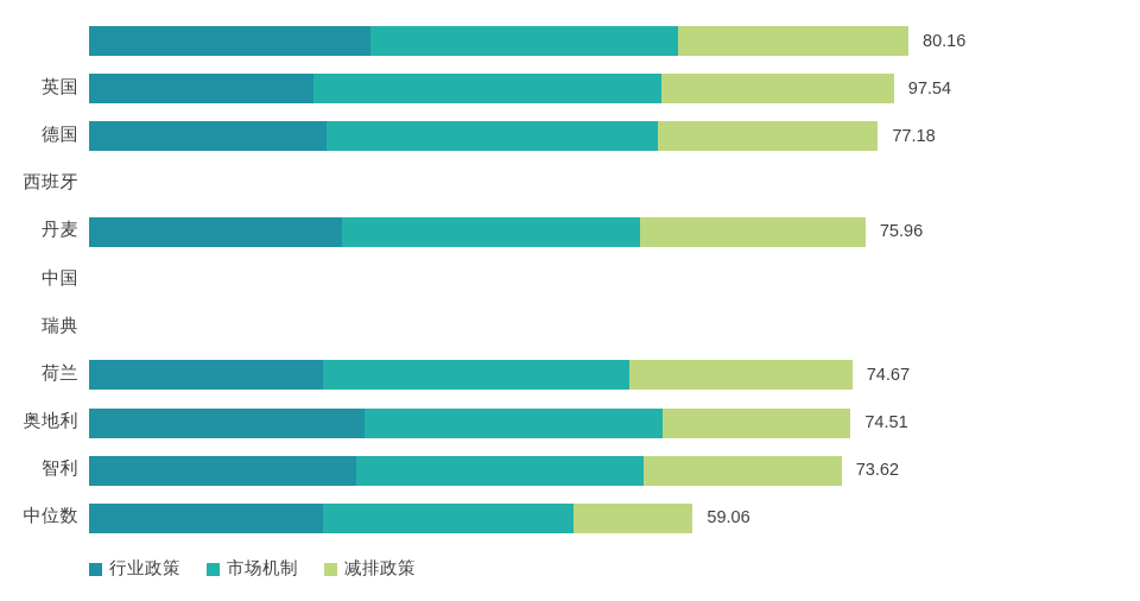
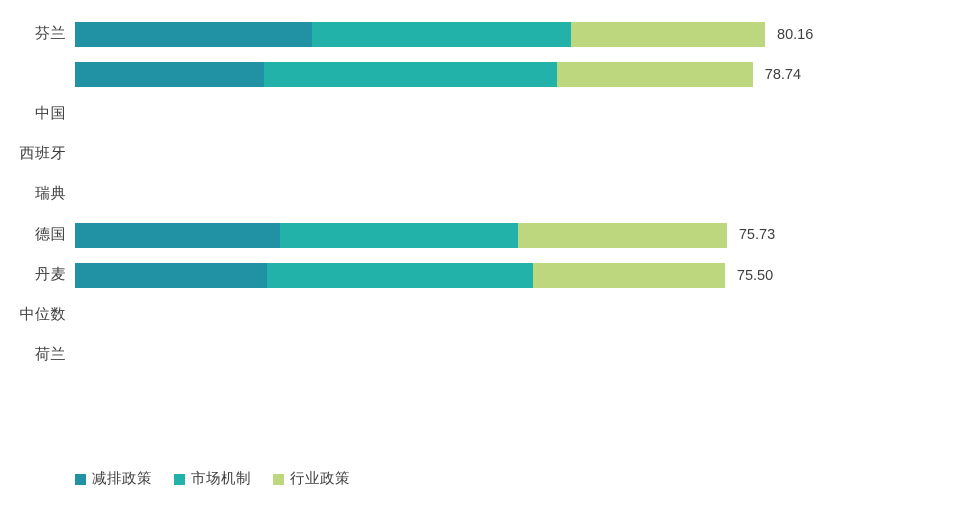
+ 芬兰
  80.16
- 英国
- 97.54
+ 78.74
- 德国
+ 中国
- 77.18
  西班牙
- 丹麦
+ 瑞典
- 75.96
- 中国
+ 德国
+ 75.73
- 瑞典
+ 丹麦
+ 75.50
- 荷兰
+ 中位数
- 74.67
- 奥地利
- 74.51
- 智利
- 73.62
- 中位数
+ 荷兰
- 59.06
- 行业政策
+ 减排政策
  市场机制
- 减排政策
+ 行业政策
